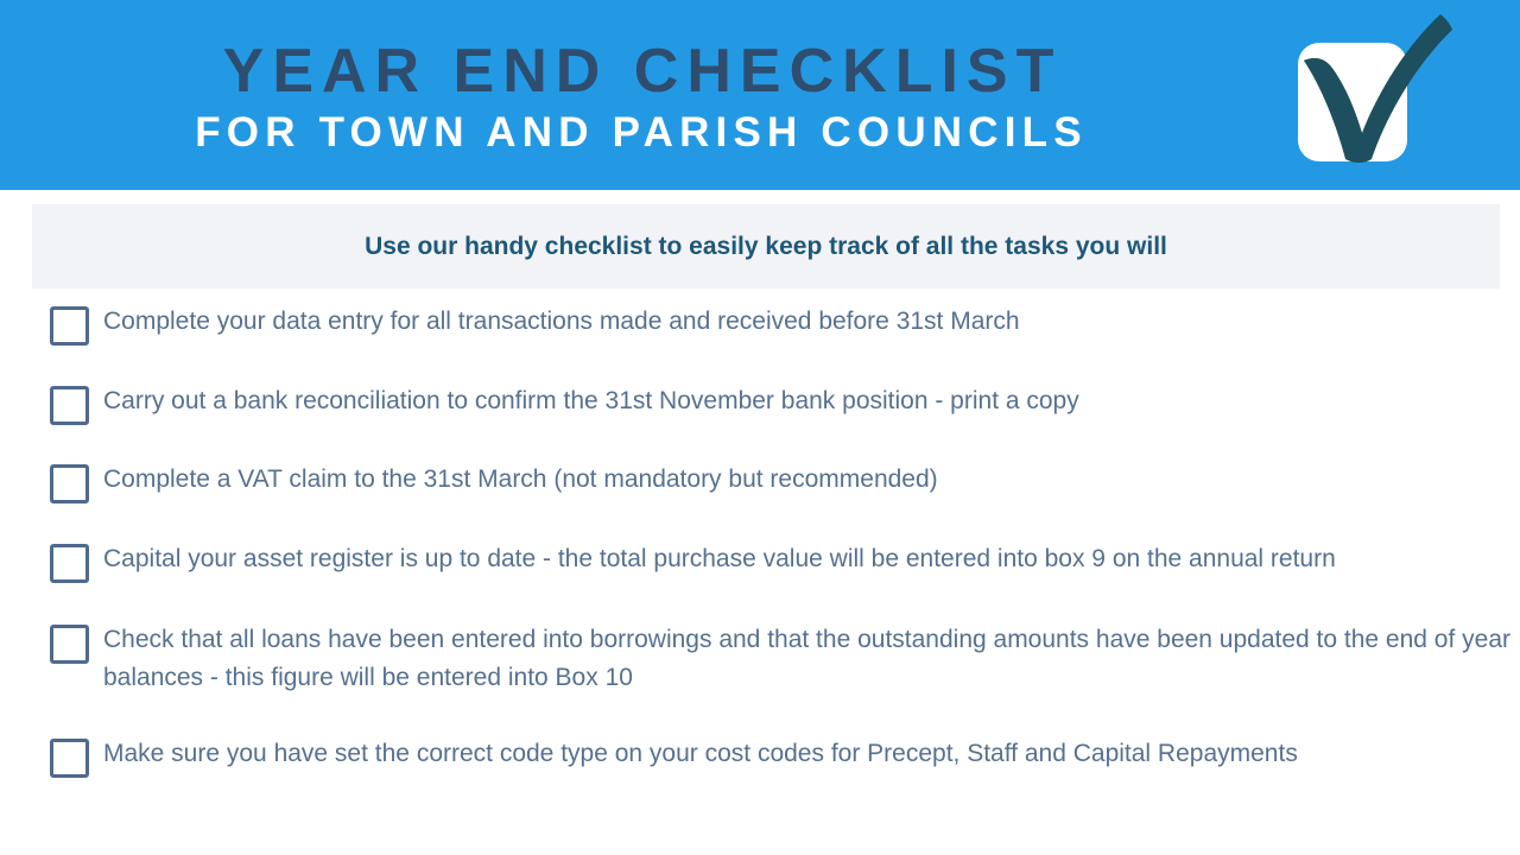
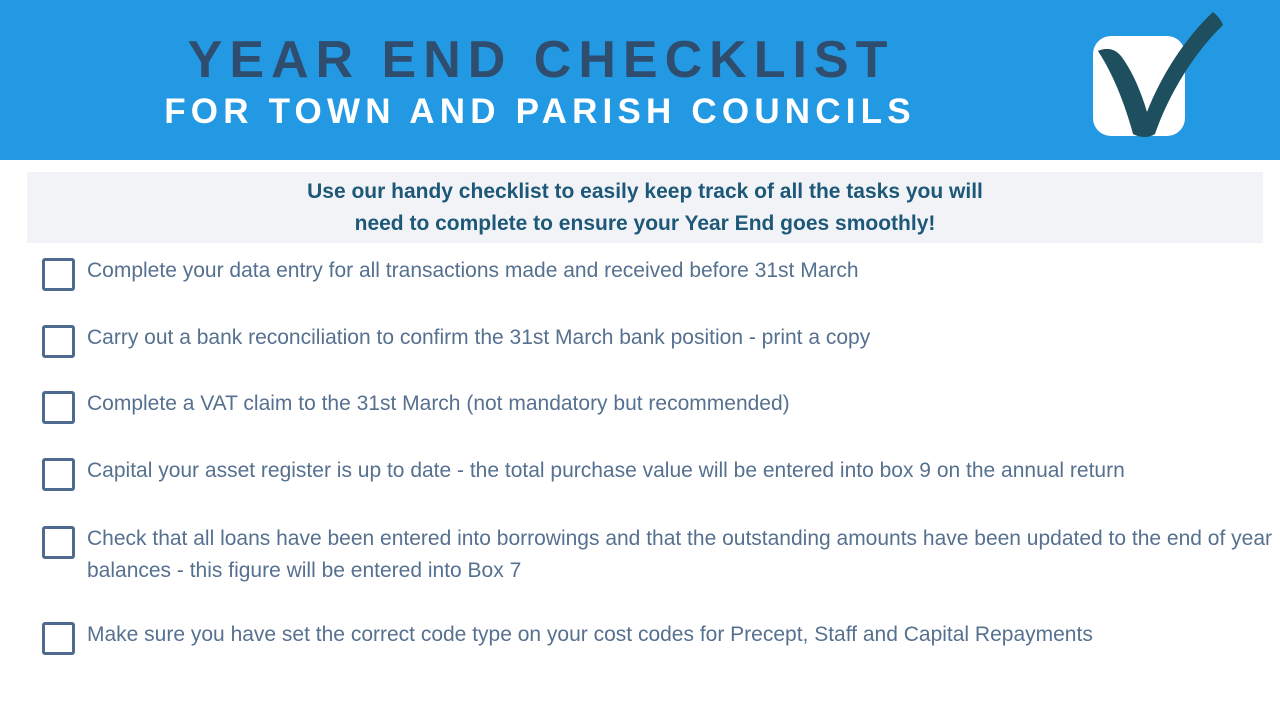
  YEAR END CHECKLIST
  FOR TOWN AND PARISH COUNCILS
  Use our handy checklist to easily keep track of all the tasks you will
+ need to complete to ensure your Year End goes smoothly!
  Complete your data entry for all transactions made and received before 31st March
- Carry out a bank reconciliation to confirm the 31st November bank position - print a copy
+ Carry out a bank reconciliation to confirm the 31st March bank position - print a copy
  Complete a VAT claim to the 31st March (not mandatory but recommended)
  Capital your asset register is up to date - the total purchase value will be entered into box 9 on the annual return
- Check that all loans have been entered into borrowings and that the outstanding amounts have been updated to the end of year balances - this figure will be entered into Box 10
+ Check that all loans have been entered into borrowings and that the outstanding amounts have been updated to the end of year balances - this figure will be entered into Box 7
  Make sure you have set the correct code type on your cost codes for Precept, Staff and Capital Repayments
